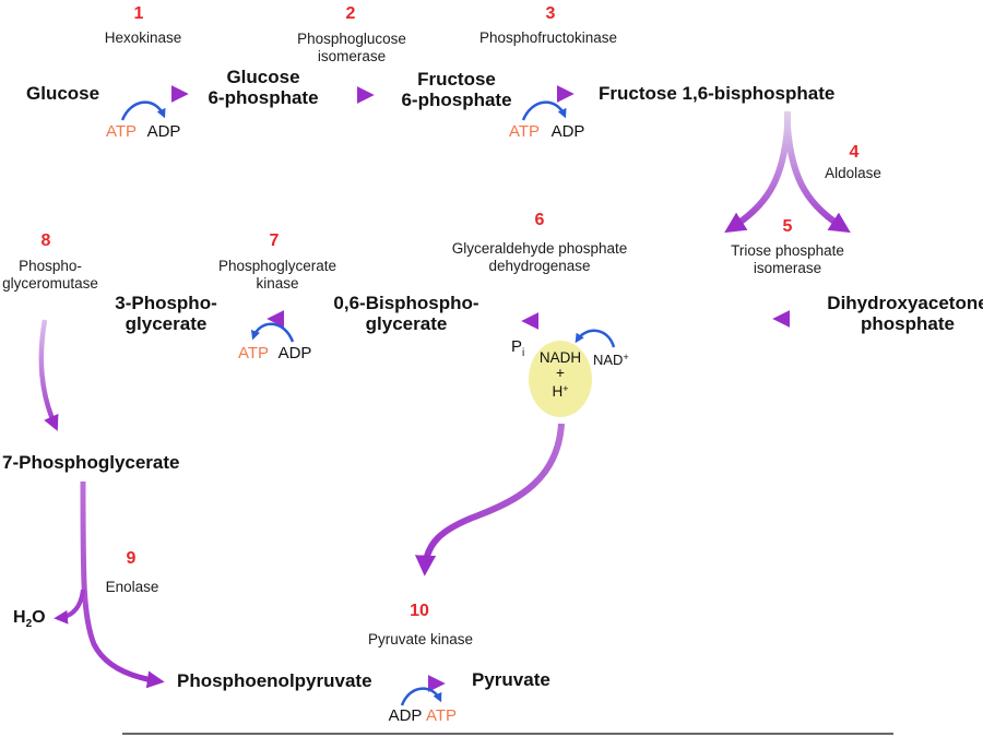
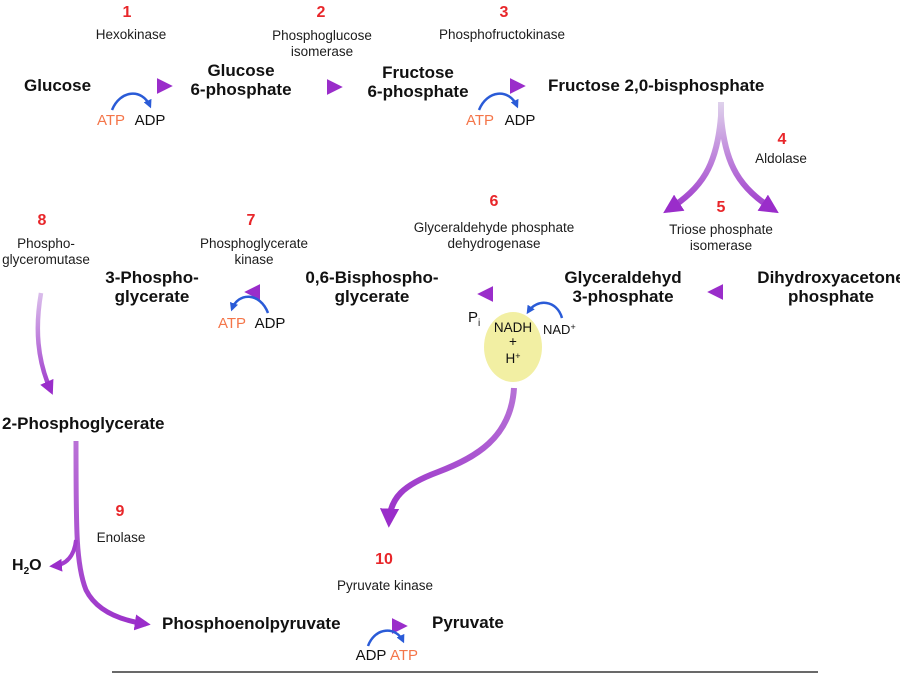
  Glucose
  1
  Hexokinase
  ATP
  ADP
  Glucose
  6-phosphate
  2
  Phosphoglucose
  isomerase
  Fructose
  6-phosphate
  3
  Phosphofructokinase
  ATP
  ADP
- Fructose 1,6-bisphosphate
+ Fructose 2,0-bisphosphate
  4
  Aldolase
  5
  Triose phosphate
  isomerase
  Dihydroxyaceton
  phosphate
+ Glyceraldehyd
+ 3-phosphate
  6
  Glyceraldehyde phosphate
  dehydrogenase
  Pi
  NADH
  +
  H+
  NAD+
  0,6-Bisphospho-
  glycerate
  7
  Phosphoglycerate
  kinase
  ATP
  ADP
  3-Phospho-
  glycerate
  8
  Phospho-
  glyceromutase
- 7-Phosphoglycerate
+ 2-Phosphoglycerate
  9
  Enolase
  H2O
  Phosphoenolpyruvate
  10
  Pyruvate kinase
  ADP
  ATP
  Pyruvate
